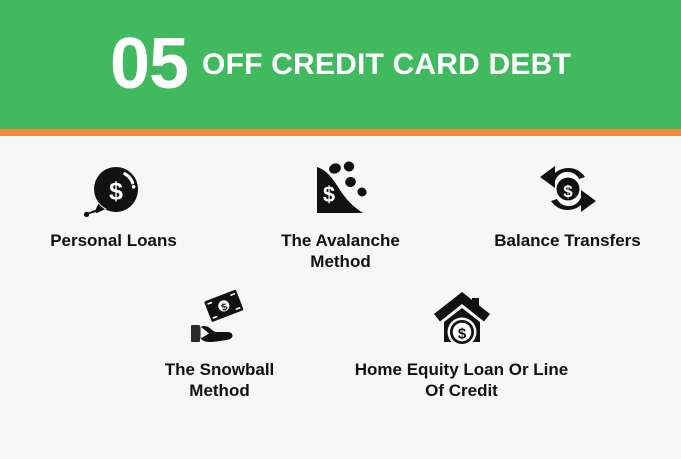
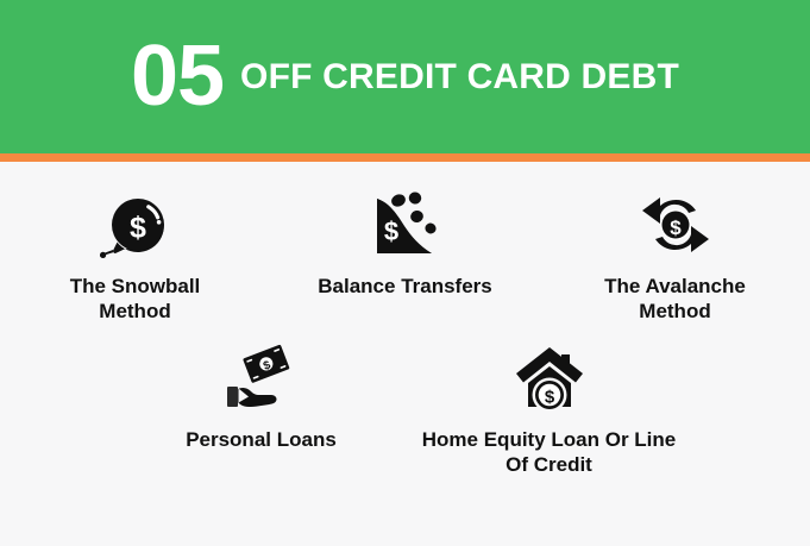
  05
  OFF CREDIT CARD DEBT
  $
- Personal Loans
+ The Snowball Method
  $
- The Avalanche Method
+ Balance Transfers
  $
- Balance Transfers
+ The Avalanche Method
- The Snowball Method
+ Personal Loans
  $
  Home Equity Loan Or Line Of Credit
